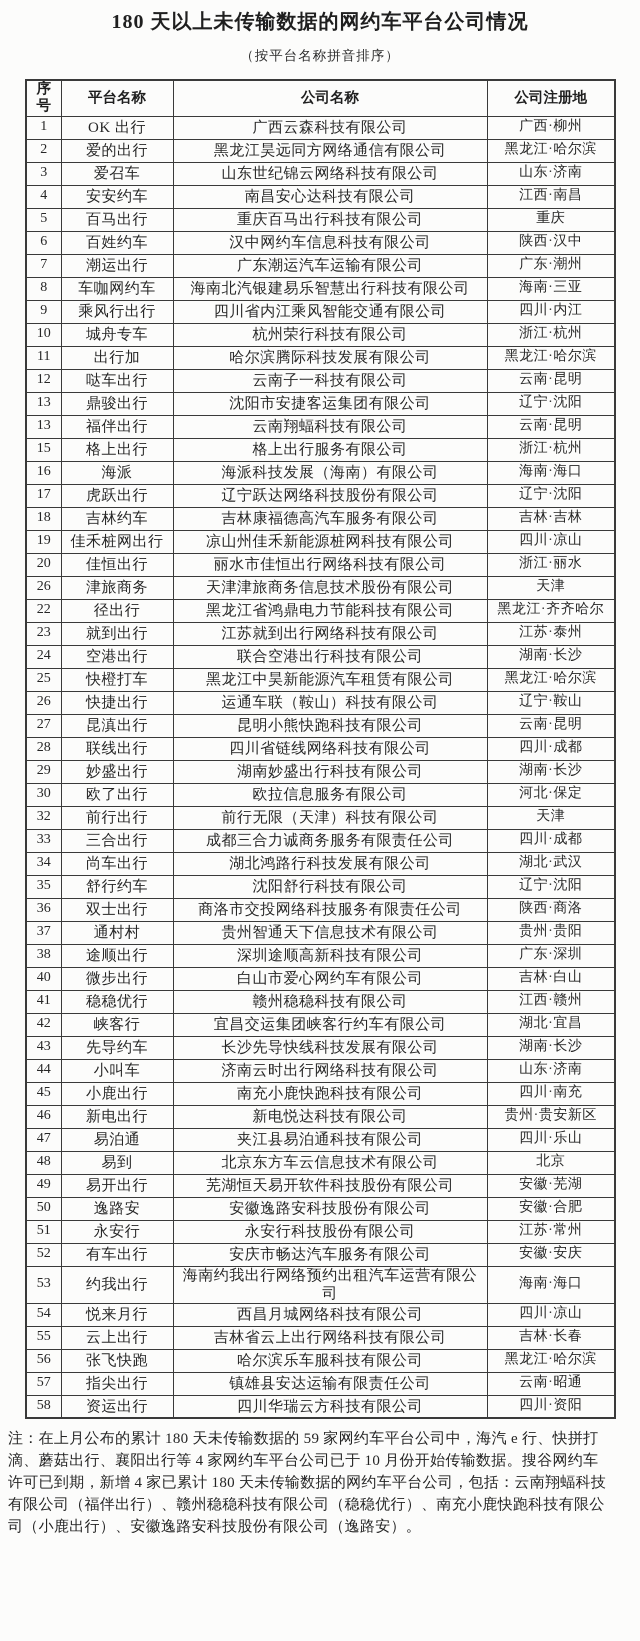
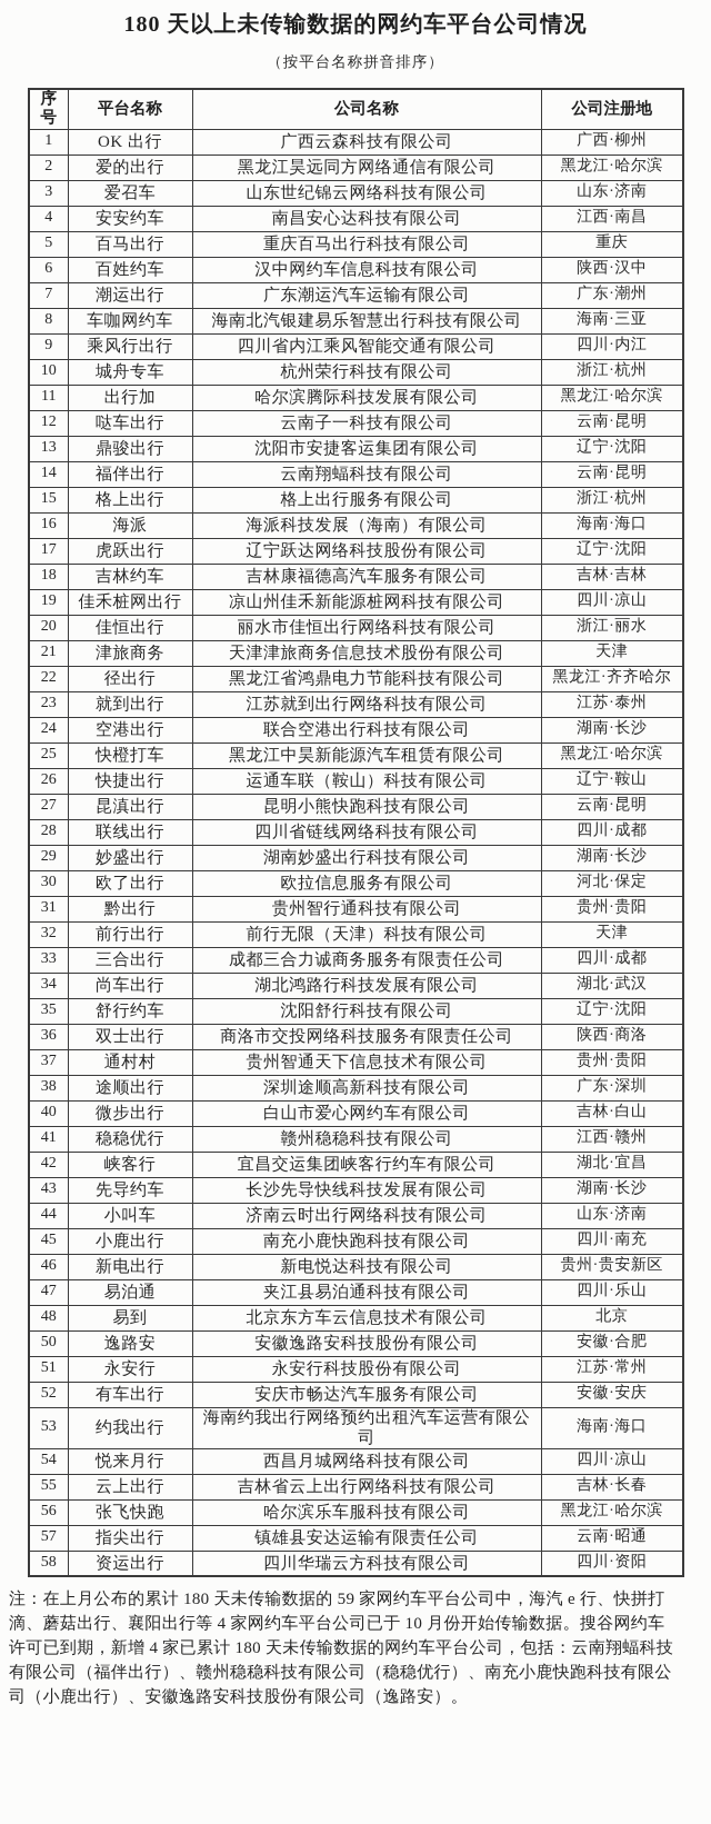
  180 天以上未传输数据的网约车平台公司情况
  （按平台名称拼音排序）
  序号	平台名称	公司名称	公司注册地
  1	OK 出行	广西云森科技有限公司	广西·柳州
  2	爱的出行	黑龙江昊远同方网络通信有限公司	黑龙江·哈尔滨
  3	爱召车	山东世纪锦云网络科技有限公司	山东·济南
  4	安安约车	南昌安心达科技有限公司	江西·南昌
  5	百马出行	重庆百马出行科技有限公司	重庆
  6	百姓约车	汉中网约车信息科技有限公司	陕西·汉中
  7	潮运出行	广东潮运汽车运输有限公司	广东·潮州
  8	车咖网约车	海南北汽银建易乐智慧出行科技有限公司	海南·三亚
  9	乘风行出行	四川省内江乘风智能交通有限公司	四川·内江
  10	城舟专车	杭州荣行科技有限公司	浙江·杭州
  11	出行加	哈尔滨腾际科技发展有限公司	黑龙江·哈尔滨
  12	哒车出行	云南子一科技有限公司	云南·昆明
  13	鼎骏出行	沈阳市安捷客运集团有限公司	辽宁·沈阳
- 13	福伴出行	云南翔蝠科技有限公司	云南·昆明
+ 14	福伴出行	云南翔蝠科技有限公司	云南·昆明
  15	格上出行	格上出行服务有限公司	浙江·杭州
  16	海派	海派科技发展（海南）有限公司	海南·海口
  17	虎跃出行	辽宁跃达网络科技股份有限公司	辽宁·沈阳
  18	吉林约车	吉林康福德高汽车服务有限公司	吉林·吉林
  19	佳禾桩网出行	凉山州佳禾新能源桩网科技有限公司	四川·凉山
  20	佳恒出行	丽水市佳恒出行网络科技有限公司	浙江·丽水
- 26	津旅商务	天津津旅商务信息技术股份有限公司	天津
+ 21	津旅商务	天津津旅商务信息技术股份有限公司	天津
  22	径出行	黑龙江省鸿鼎电力节能科技有限公司	黑龙江·齐齐哈尔
  23	就到出行	江苏就到出行网络科技有限公司	江苏·泰州
  24	空港出行	联合空港出行科技有限公司	湖南·长沙
  25	快橙打车	黑龙江中昊新能源汽车租赁有限公司	黑龙江·哈尔滨
  26	快捷出行	运通车联（鞍山）科技有限公司	辽宁·鞍山
  27	昆滇出行	昆明小熊快跑科技有限公司	云南·昆明
  28	联线出行	四川省链线网络科技有限公司	四川·成都
  29	妙盛出行	湖南妙盛出行科技有限公司	湖南·长沙
  30	欧了出行	欧拉信息服务有限公司	河北·保定
+ 31	黔出行	贵州智行通科技有限公司	贵州·贵阳
  32	前行出行	前行无限（天津）科技有限公司	天津
  33	三合出行	成都三合力诚商务服务有限责任公司	四川·成都
  34	尚车出行	湖北鸿路行科技发展有限公司	湖北·武汉
  35	舒行约车	沈阳舒行科技有限公司	辽宁·沈阳
  36	双士出行	商洛市交投网络科技服务有限责任公司	陕西·商洛
  37	通村村	贵州智通天下信息技术有限公司	贵州·贵阳
  38	途顺出行	深圳途顺高新科技有限公司	广东·深圳
  40	微步出行	白山市爱心网约车有限公司	吉林·白山
  41	稳稳优行	赣州稳稳科技有限公司	江西·赣州
  42	峡客行	宜昌交运集团峡客行约车有限公司	湖北·宜昌
  43	先导约车	长沙先导快线科技发展有限公司	湖南·长沙
  44	小叫车	济南云时出行网络科技有限公司	山东·济南
  45	小鹿出行	南充小鹿快跑科技有限公司	四川·南充
  46	新电出行	新电悦达科技有限公司	贵州·贵安新区
  47	易泊通	夹江县易泊通科技有限公司	四川·乐山
  48	易到	北京东方车云信息技术有限公司	北京
- 49	易开出行	芜湖恒天易开软件科技股份有限公司	安徽·芜湖
  50	逸路安	安徽逸路安科技股份有限公司	安徽·合肥
  51	永安行	永安行科技股份有限公司	江苏·常州
  52	有车出行	安庆市畅达汽车服务有限公司	安徽·安庆
  53	约我出行	海南约我出行网络预约出租汽车运营有限公司	海南·海口
  54	悦来月行	西昌月城网络科技有限公司	四川·凉山
  55	云上出行	吉林省云上出行网络科技有限公司	吉林·长春
  56	张飞快跑	哈尔滨乐车服科技有限公司	黑龙江·哈尔滨
  57	指尖出行	镇雄县安达运输有限责任公司	云南·昭通
  58	资运出行	四川华瑞云方科技有限公司	四川·资阳
  注：在上月公布的累计 180 天未传输数据的 59 家网约车平台公司中，海汽 e 行、快拼打
  滴、蘑菇出行、襄阳出行等 4 家网约车平台公司已于 10 月份开始传输数据。搜谷网约车
  许可已到期，新增 4 家已累计 180 天未传输数据的网约车平台公司，包括：云南翔蝠科技
  有限公司（福伴出行）、赣州稳稳科技有限公司（稳稳优行）、南充小鹿快跑科技有限公
  司（小鹿出行）、安徽逸路安科技股份有限公司（逸路安）。
